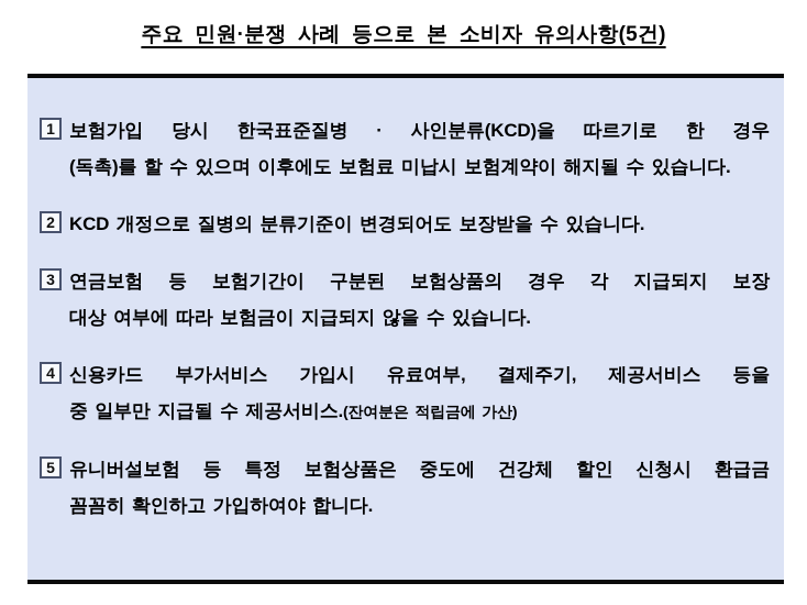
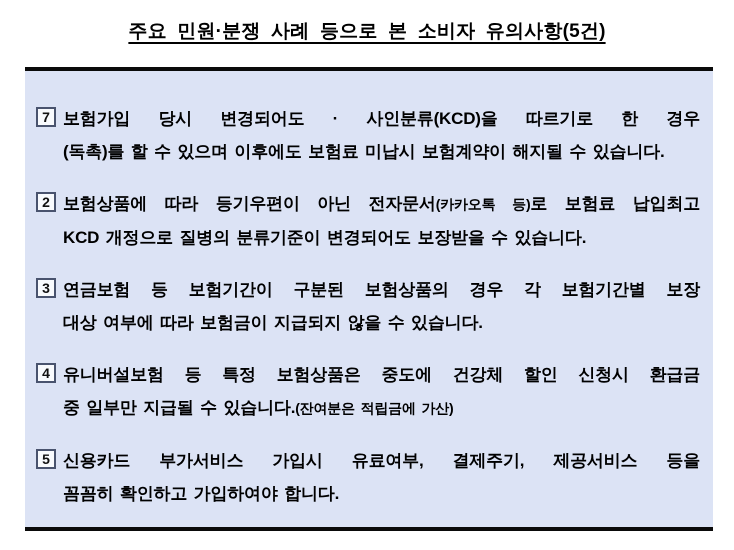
  주요 민원·분쟁 사례 등으로 본 소비자 유의사항(5건)
- 1
+ 7
- 보험가입 당시 한국표준질병 · 사인분류(KCD)을 따르기로 한 경우
+ 보험가입 당시 변경되어도 · 사인분류(KCD)을 따르기로 한 경우
  (독촉)를 할 수 있으며 이후에도 보험료 미납시 보험계약이 해지될 수 있습니다.
  2
+ 보험상품에 따라 등기우편이 아닌 전자문서(카카오톡 등)로 보험료 납입최고
  KCD 개정으로 질병의 분류기준이 변경되어도 보장받을 수 있습니다.
  3
- 연금보험 등 보험기간이 구분된 보험상품의 경우 각 지급되지 보장
+ 연금보험 등 보험기간이 구분된 보험상품의 경우 각 보험기간별 보장
  대상 여부에 따라 보험금이 지급되지 않을 수 있습니다.
  4
- 신용카드 부가서비스 가입시 유료여부, 결제주기, 제공서비스 등을
+ 유니버설보험 등 특정 보험상품은 중도에 건강체 할인 신청시 환급금
- 중 일부만 지급될 수 제공서비스.(잔여분은 적립금에 가산)
+ 중 일부만 지급될 수 있습니다.(잔여분은 적립금에 가산)
  5
- 유니버설보험 등 특정 보험상품은 중도에 건강체 할인 신청시 환급금
+ 신용카드 부가서비스 가입시 유료여부, 결제주기, 제공서비스 등을
  꼼꼼히 확인하고 가입하여야 합니다.
